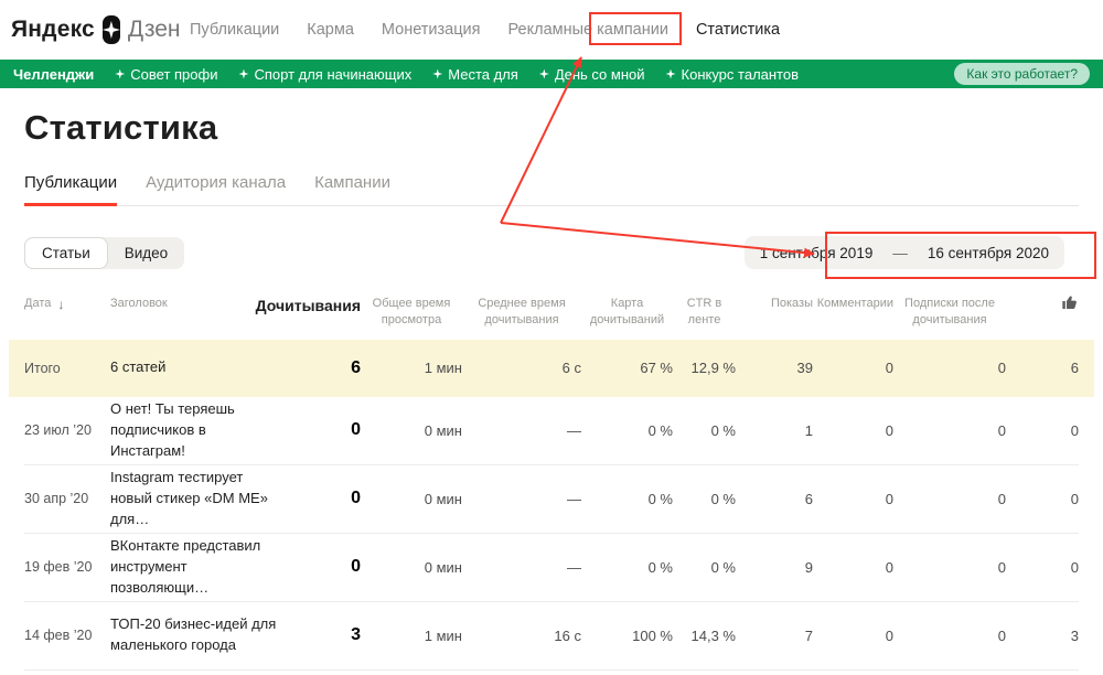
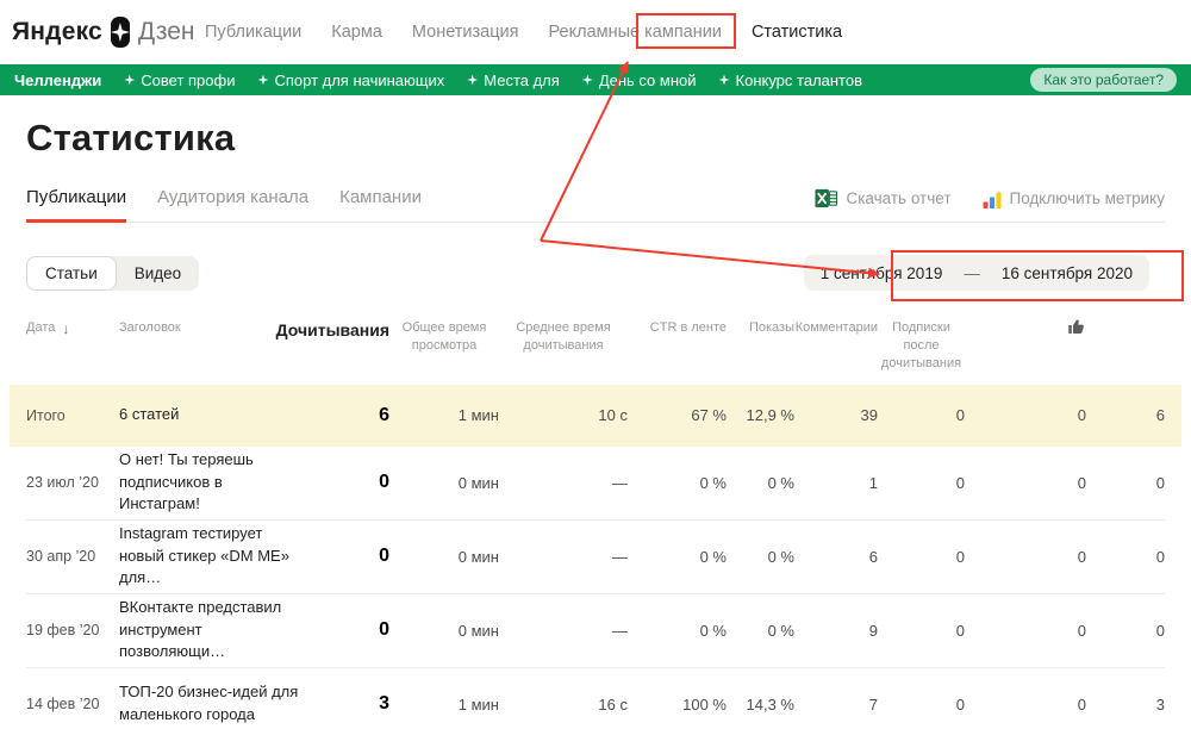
  Яндекс
  Дзен
  Публикации
  Карма
  Монетизация
  Рекламные кампании
  Статистика
  Челленджи
  Совет профи
  Спорт для начинающих
  Места для
  День со мной
  Конкурс талантов
  Как это работает?
  Статистика
  Публикации
  Аудитория канала
  Кампании
+ Скачать отчет
+ Подключить метрику
  Статьи
  Видео
  1 себря 2019
  —
  16 сентября 2020
  Дата
  ↓
  Заголовок
  Дочитывания
  Общее время просмотра
  Среднее время дочитывания
- Карта дочитываний
  CTR в ленте
  Показы
  Комментарии
  Подписки после дочитывания
  Итого
  6 статей
  6
  1 мин
- 6 с
+ 10 с
  67 %
  12,9 %
  39
  0
  0
  6
  23 июл ’20
  О нет! Ты теряешь подписчиков в Инстаграм!
  0
  0 мин
  —
  0 %
  0 %
  1
  0
  0
  0
  30 апр ’20
  Instagram тестирует новый стикер «DM ME» для…
  0
  0 мин
  —
  0 %
  0 %
  6
  0
  0
  0
  19 фев ’20
  ВКонтакте представил инструмент позволяющи…
  0
  0 мин
  —
  0 %
  0 %
  9
  0
  0
  0
  14 фев ’20
  ТОП-20 бизнес-идей для маленького города
  3
  1 мин
  16 с
  100 %
  14,3 %
  7
  0
  0
  3
